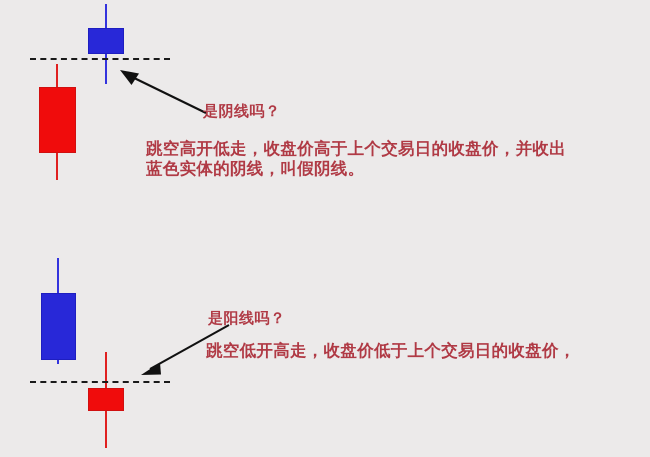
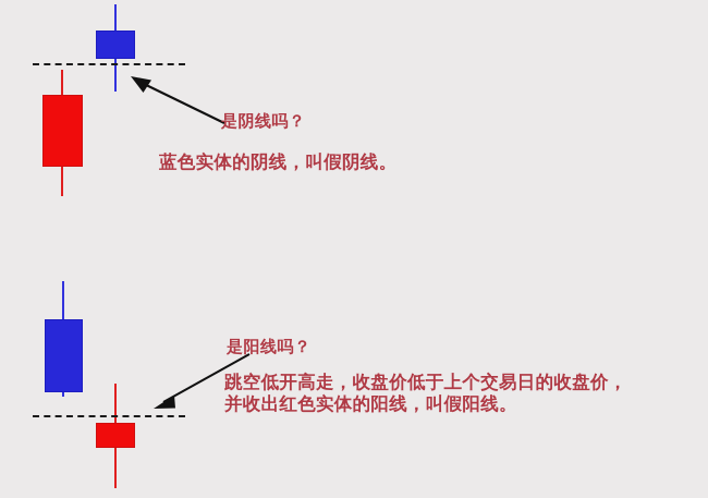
  是阴线吗？
- 跳空高开低走，收盘价高于上个交易日的收盘价，并收出
  蓝色实体的阴线，叫假阴线。
  是阳线吗？
  跳空低开高走，收盘价低于上个交易日的收盘价，
+ 并收出红色实体的阳线，叫假阳线。
